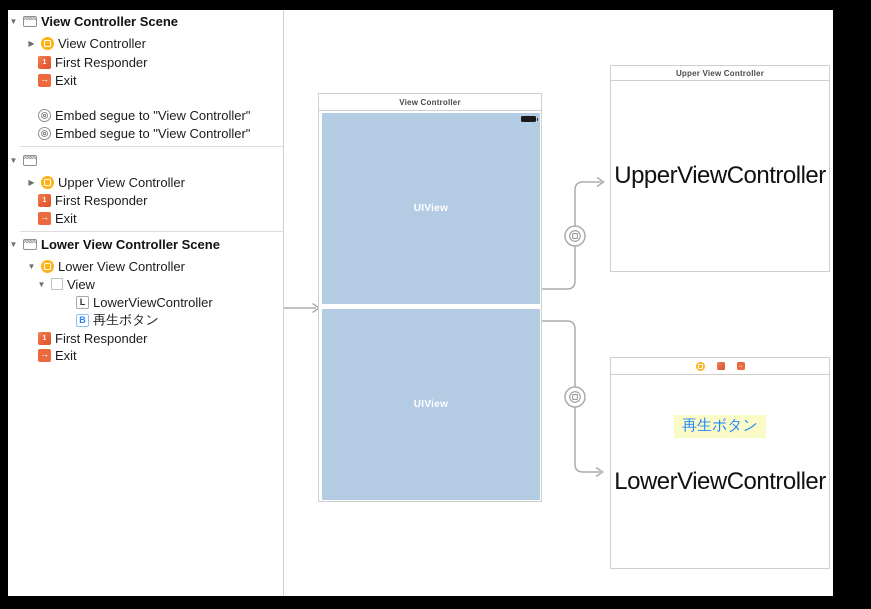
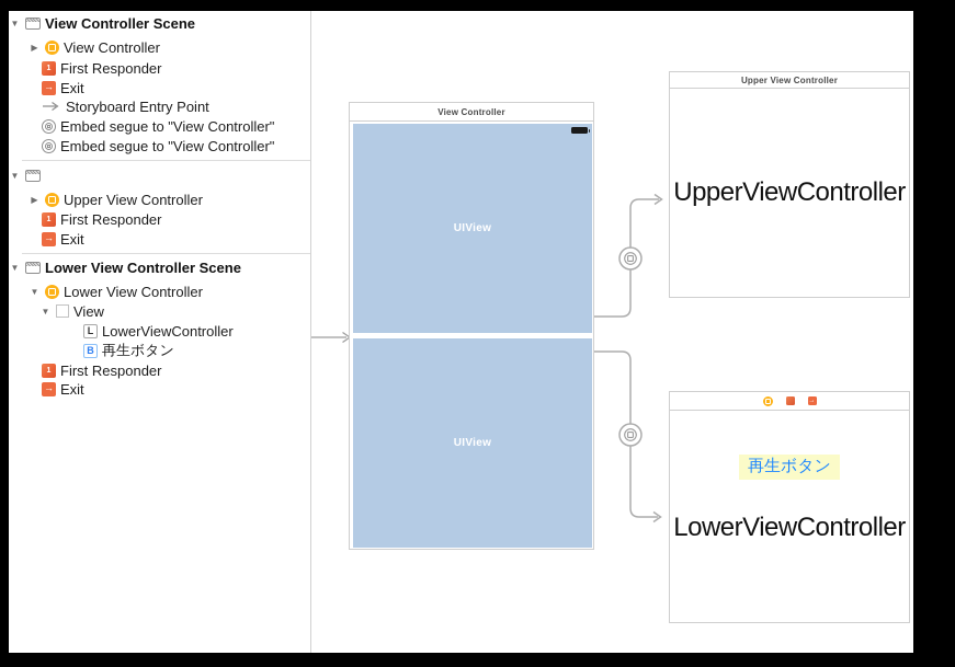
  ▼
  View Controller Scene
  ▶
  View Controller
  First Responder
  Exit
+ Storyboard Entry Point
  Embed segue to "View Controller"
  Embed segue to "View Controller"
  ▼
  ▶
  Upper View Controller
  First Responder
  Exit
  ▼
  Lower View Controller Scene
  ▼
  Lower View Controller
  ▼
  View
  L
  LowerViewController
  B
  再生ボタン
  First Responder
  Exit
  View Controller
  UIView
  UIView
  Upper View Controller
  UpperViewController
  再生ボタン
  LowerViewController
